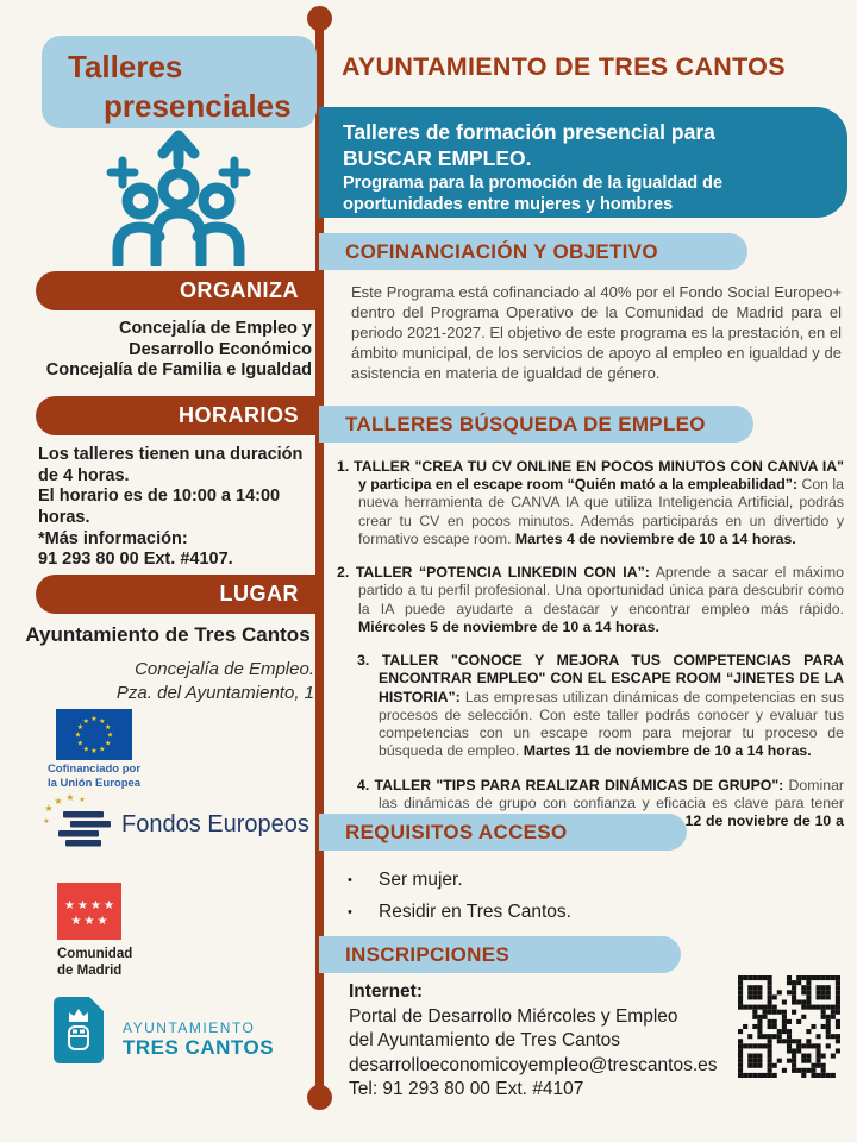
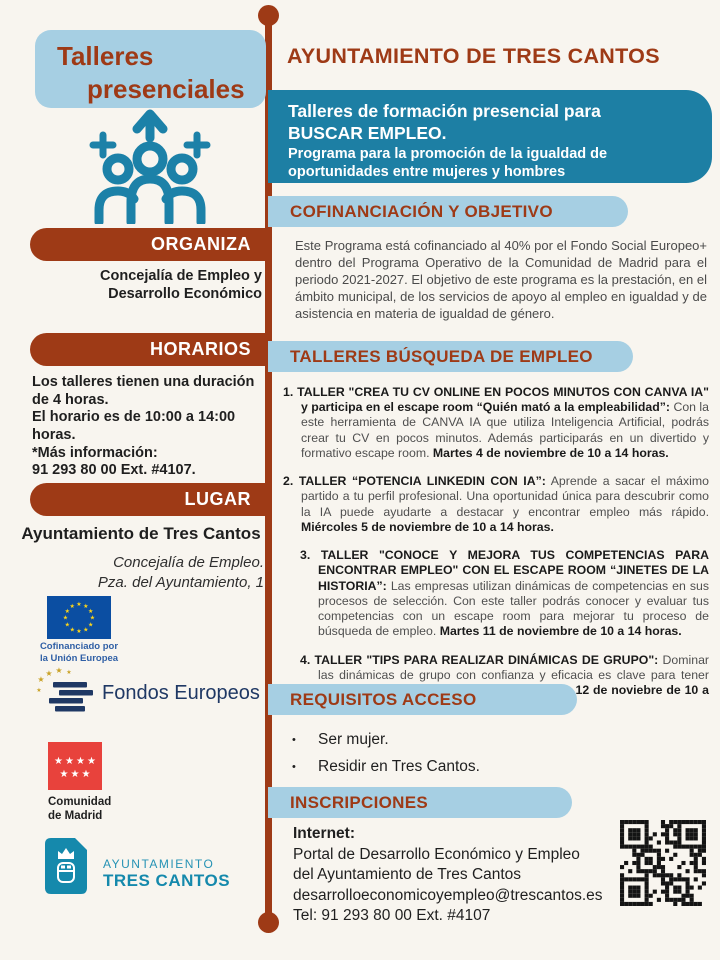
  Talleres
  presenciales
  ORGANIZA
  Concejalía de Empleo y
  Desarrollo Económico
- Concejalía de Familia e Igualdad
  HORARIOS
  Los talleres tienen una duración de 4 horas.
  El horario es de 10:00 a 14:00 horas.
  *Más información:
  91 293 80 00 Ext. #4107.
  LUGAR
  Ayuntamiento de Tres Cantos
  Concejalía de Empleo.
  Pza. del Ayuntamiento, 1
  Cofinanciado por
  la Unión Europea
  ★
  ★
  ★
  Fondos Europeos
  ★
  ★
  ★
  ★
  ★
  ★
  ★
  Comunidad
  de Madrid
  AYUNTAMIENTO
  TRES CANTOS
  AYUNTAMIENTO DE TRES CANTOS
  Talleres de formación presencial para
  BUSCAR EMPLEO.
  Programa para la promoción de la igualdad de
  oportunidades entre mujeres y hombres
  COFINANCIACIÓN Y OBJETIVO
  Este Programa está cofinanciado al 40% por el Fondo Social Europeo+ dentro del Programa Operativo de la Comunidad de Madrid para el periodo 2021-2027. El objetivo de este programa es la prestación, en el ámbito municipal, de los servicios de apoyo al empleo en igualdad y de asistencia en materia de igualdad de género.
  TALLERES BÚSQUEDA DE EMPLEO
- 1. TALLER "CREA TU CV ONLINE EN POCOS MINUTOS CON CANVA IA" y participa en el escape room “Quién mató a la empleabilidad”: Con la nueva herramienta de CANVA IA que utiliza Inteligencia Artificial, podrás crear tu CV en pocos minutos. Además participarás en un divertido y formativo escape room. Martes 4 de noviembre de 10 a 14 horas.
+ 1. TALLER "CREA TU CV ONLINE EN POCOS MINUTOS CON CANVA IA" y participa en el escape room “Quién mató a la empleabilidad”: Con la este herramienta de CANVA IA que utiliza Inteligencia Artificial, podrás crear tu CV en pocos minutos. Además participarás en un divertido y formativo escape room. Martes 4 de noviembre de 10 a 14 horas.
  2. TALLER “POTENCIA LINKEDIN CON IA”: Aprende a sacar el máximo partido a tu perfil profesional. Una oportunidad única para descubrir como la IA puede ayudarte a destacar y encontrar empleo más rápido. Miércoles 5 de noviembre de 10 a 14 horas.
  3. TALLER "CONOCE Y MEJORA TUS COMPETENCIAS PARA ENCONTRAR EMPLEO" CON EL ESCAPE ROOM “JINETES DE LA HISTORIA”: Las empresas utilizan dinámicas de competencias en sus procesos de selección. Con este taller podrás conocer y evaluar tus competencias con un escape room para mejorar tu proceso de búsqueda de empleo. Martes 11 de noviembre de 10 a 14 horas.
  4. TALLER "TIPS PARA REALIZAR DINÁMICAS DE GRUPO": Dominar las dinámicas de grupo con confianza y eficacia es clave para tener 12 de noviebre de 10 a
  REQUISITOS ACCESO
  •
  Ser mujer.
  •
  Residir en Tres Cantos.
  INSCRIPCIONES
  Internet:
- Portal de Desarrollo Miércoles y Empleo
+ Portal de Desarrollo Económico y Empleo
  del Ayuntamiento de Tres Cantos
  desarrolloeconomicoyempleo@trescantos.es
  Tel: 91 293 80 00 Ext. #4107
